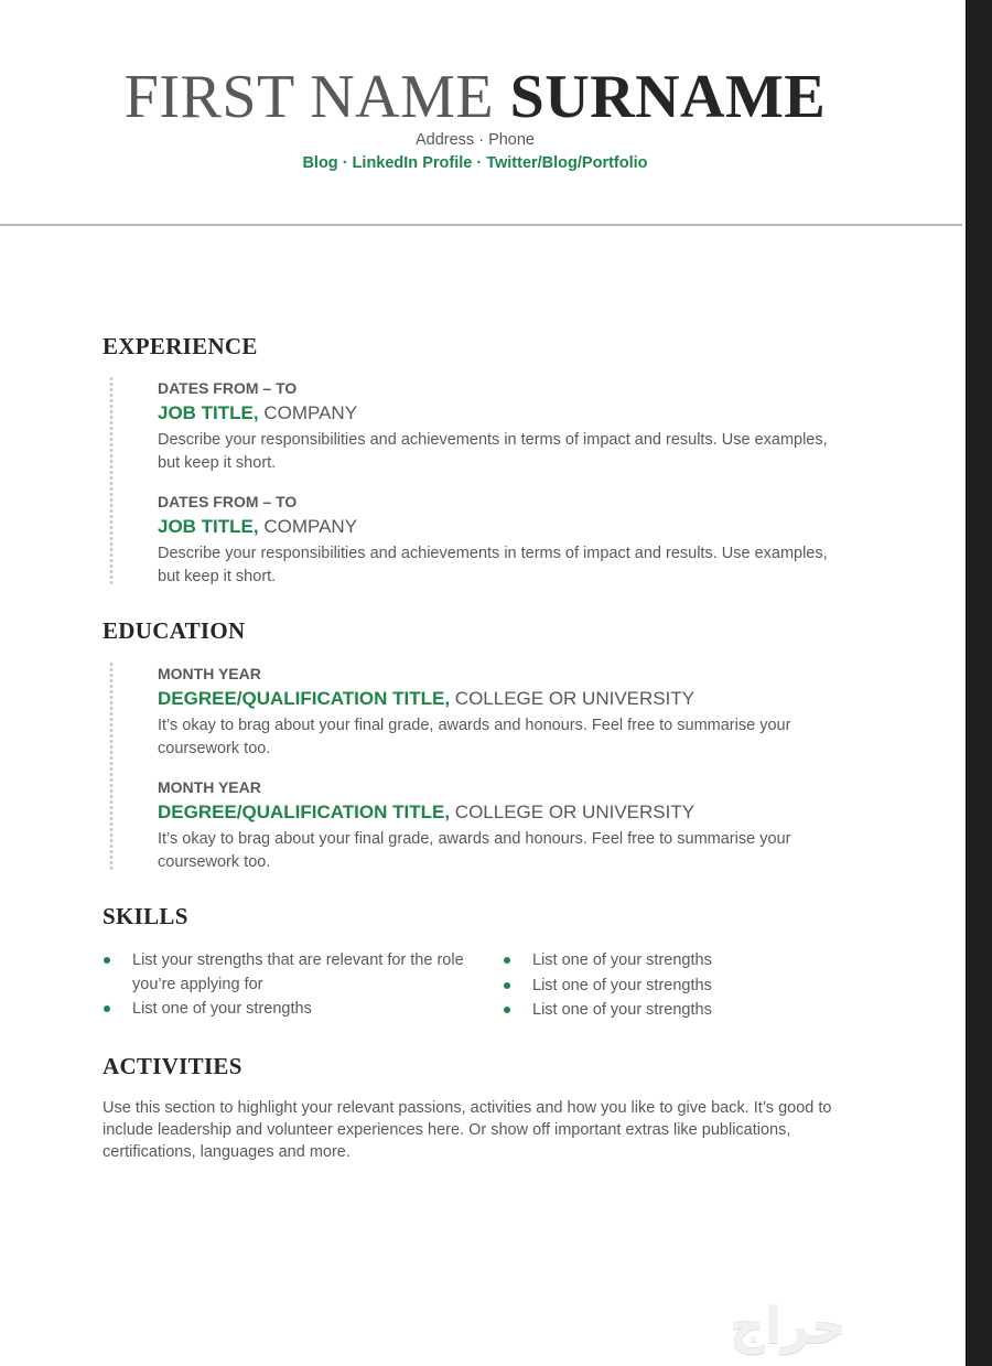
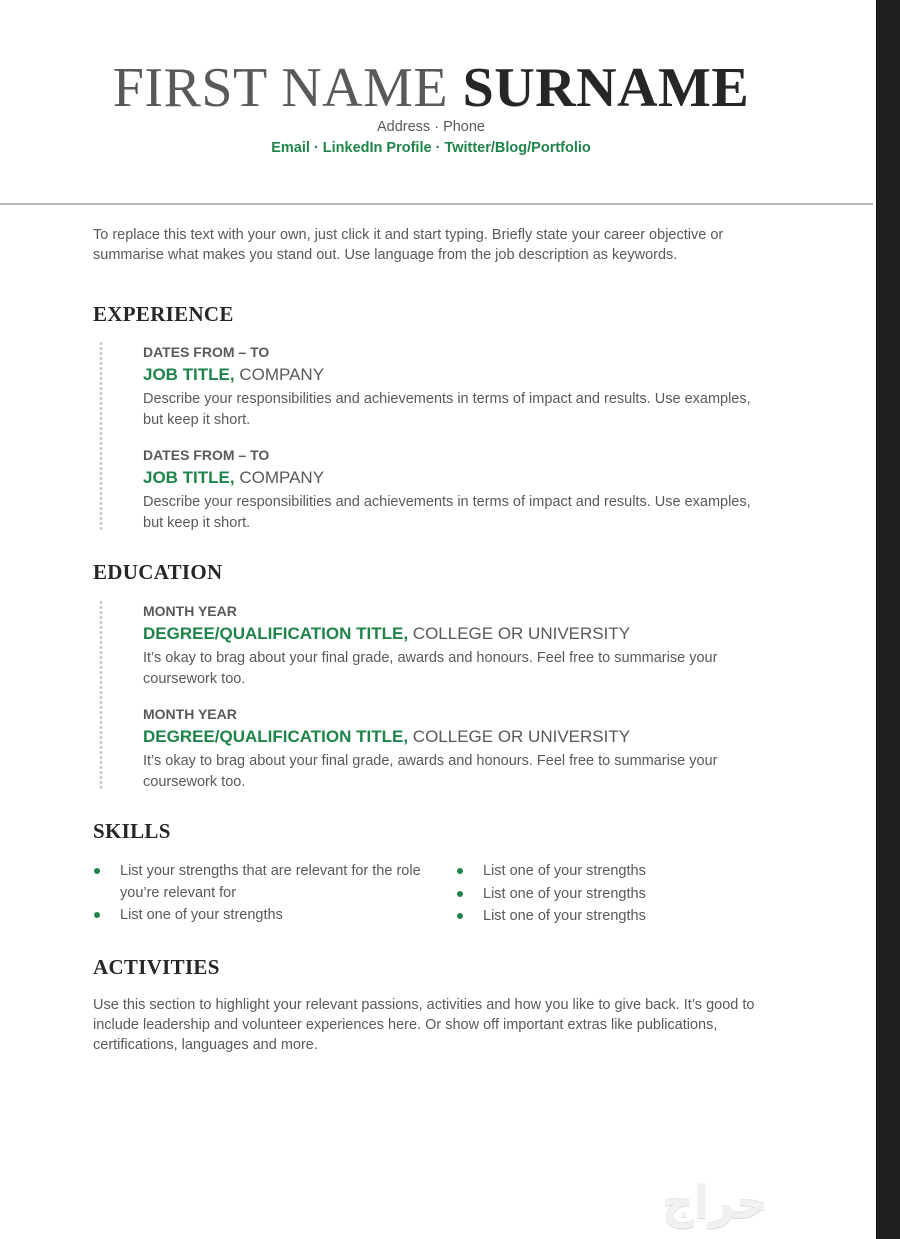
  FIRST NAME SURNAME
  Address · Phone
- Blog · LinkedIn Profile · Twitter/Blog/Portfolio
+ Email · LinkedIn Profile · Twitter/Blog/Portfolio
+ To replace this text with your own, just click it and start typing. Briefly state your career objective or summarise what makes you stand out. Use language from the job description as keywords.
  EXPERIENCE
  DATES FROM – TO
  JOB TITLE, COMPANY
  Describe your responsibilities and achievements in terms of impact and results. Use examples, but keep it short.
  DATES FROM – TO
  JOB TITLE, COMPANY
  Describe your responsibilities and achievements in terms of impact and results. Use examples, but keep it short.
  EDUCATION
  MONTH YEAR
  DEGREE/QUALIFICATION TITLE, COLLEGE OR UNIVERSITY
  It’s okay to brag about your final grade, awards and honours. Feel free to summarise your coursework too.
  MONTH YEAR
  DEGREE/QUALIFICATION TITLE, COLLEGE OR UNIVERSITY
  It’s okay to brag about your final grade, awards and honours. Feel free to summarise your coursework too.
  SKILLS
- List your strengths that are relevant for the role you’re applying for
+ List your strengths that are relevant for the role you’re relevant for
  List one of your strengths
  List one of your strengths
  List one of your strengths
  List one of your strengths
  ACTIVITIES
  Use this section to highlight your relevant passions, activities and how you like to give back. It’s good to include leadership and volunteer experiences here. Or show off important extras like publications, certifications, languages and more.
  حراج
